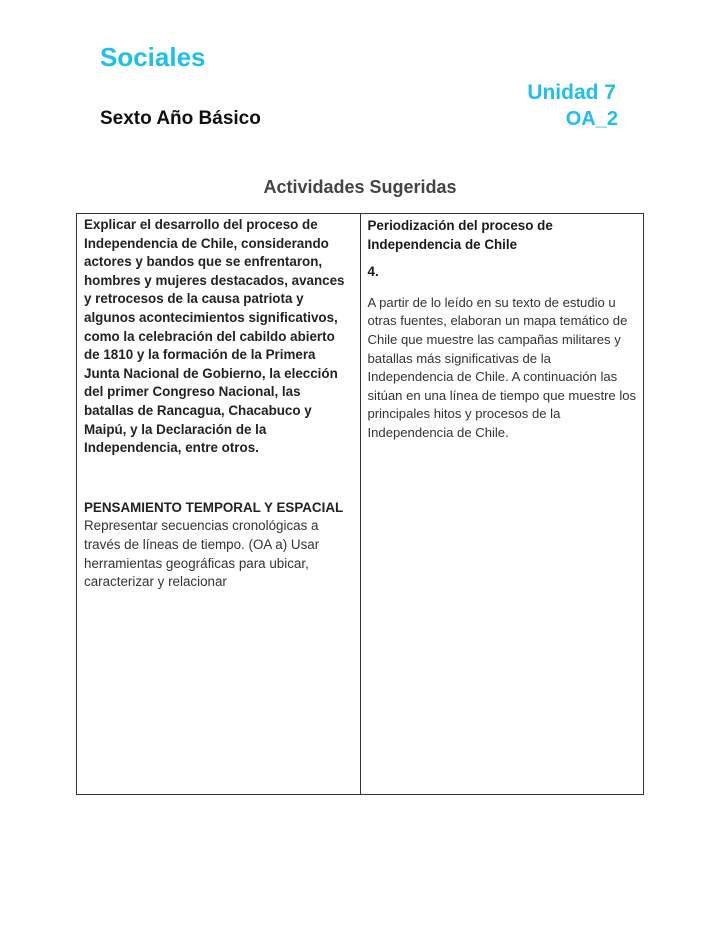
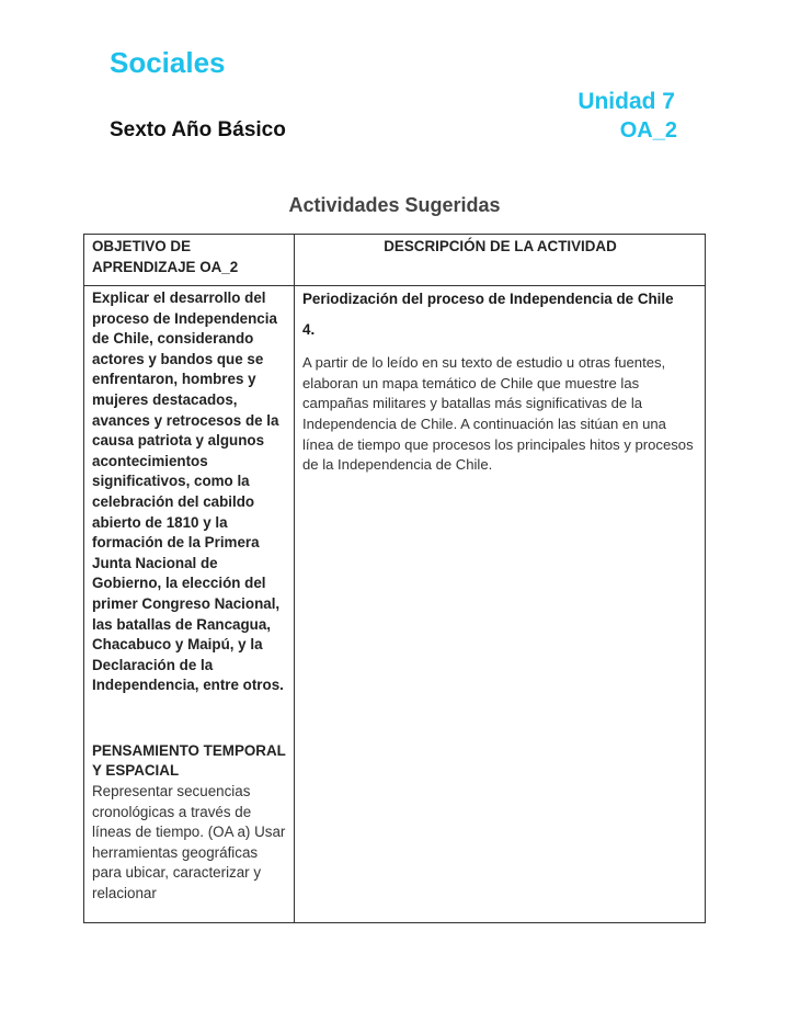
  Sociales
  Unidad 7
  Sexto Año Básico
  OA_2
  Actividades Sugeridas
+ OBJETIVO DE APRENDIZAJE OA_2	DESCRIPCIÓN DE LA ACTIVIDAD
- Explicar el desarrollo del proceso de Independencia de Chile, considerando actores y bandos que se enfrentaron, hombres y mujeres destacados, avances y retrocesos de la causa patriota y algunos acontecimientos significativos, como la celebración del cabildo abierto de 1810 y la formación de la Primera Junta Nacional de Gobierno, la elección del primer Congreso Nacional, las batallas de Rancagua, Chacabuco y Maipú, y la Declaración de la Independencia, entre otros. PENSAMIENTO TEMPORAL Y ESPACIAL Representar secuencias cronológicas a través de líneas de tiempo. (OA a) Usar herramientas geográficas para ubicar, caracterizar y relacionar	Periodización del proceso de Independencia de Chile 4. A partir de lo leído en su texto de estudio u otras fuentes, elaboran un mapa temático de Chile que muestre las campañas militares y batallas más significativas de la Independencia de Chile. A continuación las sitúan en una línea de tiempo que muestre los principales hitos y procesos de la Independencia de Chile.
+ Explicar el desarrollo del proceso de Independencia de Chile, considerando actores y bandos que se enfrentaron, hombres y mujeres destacados, avances y retrocesos de la causa patriota y algunos acontecimientos significativos, como la celebración del cabildo abierto de 1810 y la formación de la Primera Junta Nacional de Gobierno, la elección del primer Congreso Nacional, las batallas de Rancagua, Chacabuco y Maipú, y la Declaración de la Independencia, entre otros. PENSAMIENTO TEMPORAL Y ESPACIAL Representar secuencias cronológicas a través de líneas de tiempo. (OA a) Usar herramientas geográficas para ubicar, caracterizar y relacionar	Periodización del proceso de Independencia de Chile 4. A partir de lo leído en su texto de estudio u otras fuentes, elaboran un mapa temático de Chile que muestre las campañas militares y batallas más significativas de la Independencia de Chile. A continuación las sitúan en una línea de tiempo que procesos los principales hitos y procesos de la Independencia de Chile.
